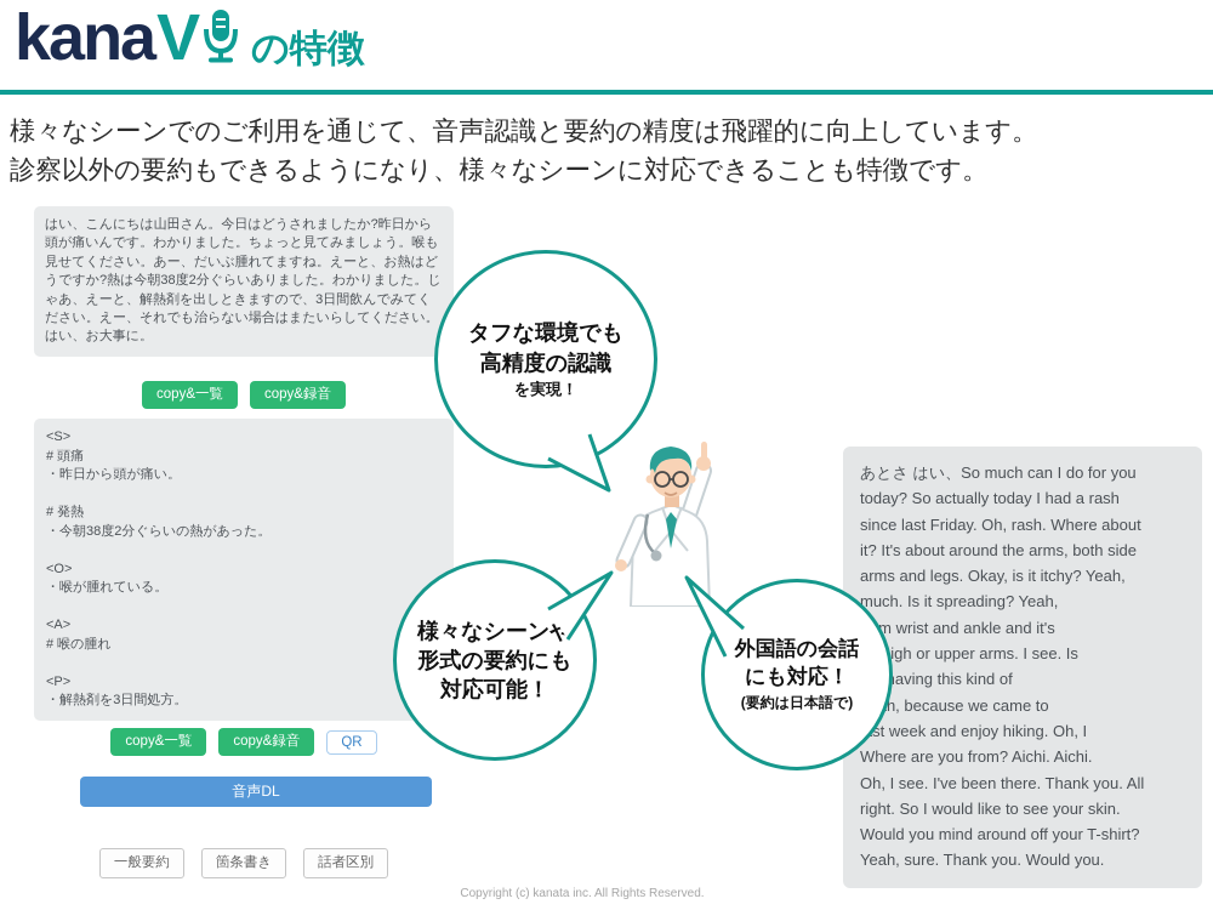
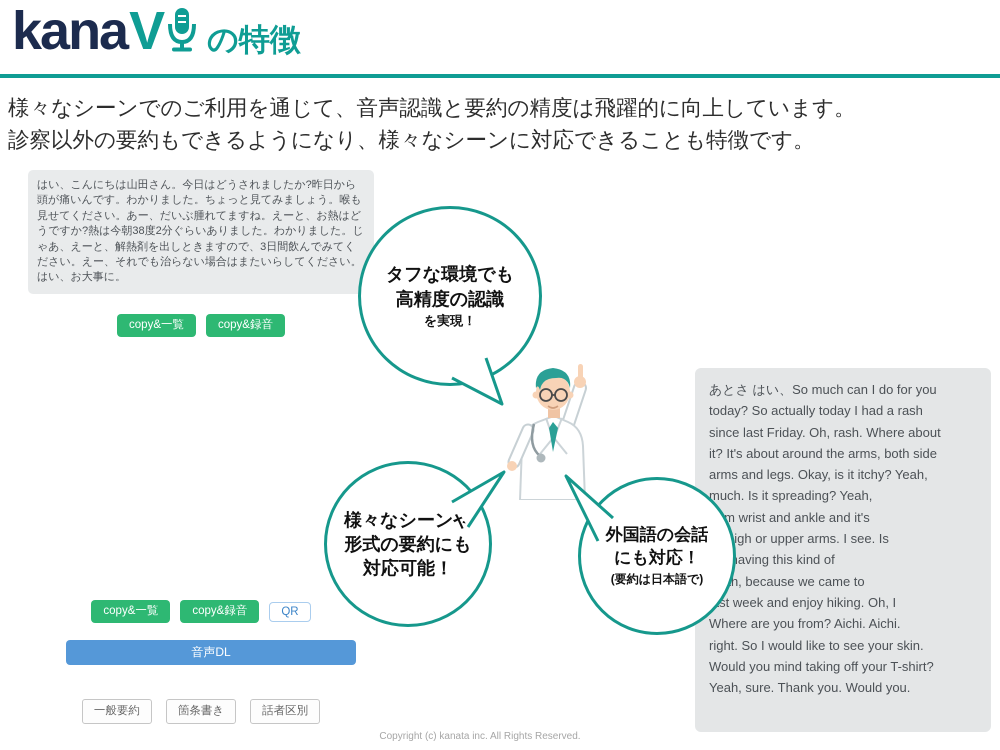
  kana
  V
  の特徴
  様々なシーンでのご利用を通じて、音声認識と要約の精度は飛躍的に向上しています。
  診察以外の要約もできるようになり、様々なシーンに対応できることも特徴です。
  はい、こんにちは山田さん。今日はどうされましたか?昨日から頭が痛いんです。わかりました。ちょっと見てみましょう。喉も見せてください。あー、だいぶ腫れてますね。えーと、お熱はどうですか?熱は今朝38度2分ぐらいありました。わかりました。じゃあ、えーと、解熱剤を出しときますので、3日間飲んでみてください。えー、それでも治らない場合はまたいらしてください。はい、お大事に。
  copy&一覧
  copy&録音
- <S>
- # 頭痛
- ・昨日から頭が痛い。
- # 発熱
- ・今朝38度2分ぐらいの熱があった。
- <O>
- ・喉が腫れている。
- <A>
- # 喉の腫れ
- <P>
- ・解熱剤を3日間処方。
  copy&一覧
  copy&録音
  QR
  音声DL
  一般要約
  箇条書き
  話者区別
  あとさ はい、So much can I do for you
  today? So actually today I had a rash
  since last Friday. Oh, rash. Where about
  it? It's about around the arms, both side
  arms and legs. Okay, is it itchy? Yeah,
  much. Is it spreading? Yeah,
  m wrist and ankle and it's
  igh or upper arms. I see. Is
  aving this kind of
  h, because we came to
  st week and enjoy hiking. Oh, I
  Where are you from? Aichi. Aichi.
- Oh, I see. I've been there. Thank you. All
  right. So I would like to see your skin.
- Would you mind around off your T-shirt?
+ Would you mind taking off your T-shirt?
  Yeah, sure. Thank you. Would you.
  タフな環境でも
  高精度の認識
  を実現！
  様々なシーンや
  形式の要約にも
  対応可能！
  外国語の会話
  にも対応！
  (要約は日本語で)
  Copyright (c) kanata inc. All Rights Reserved.
